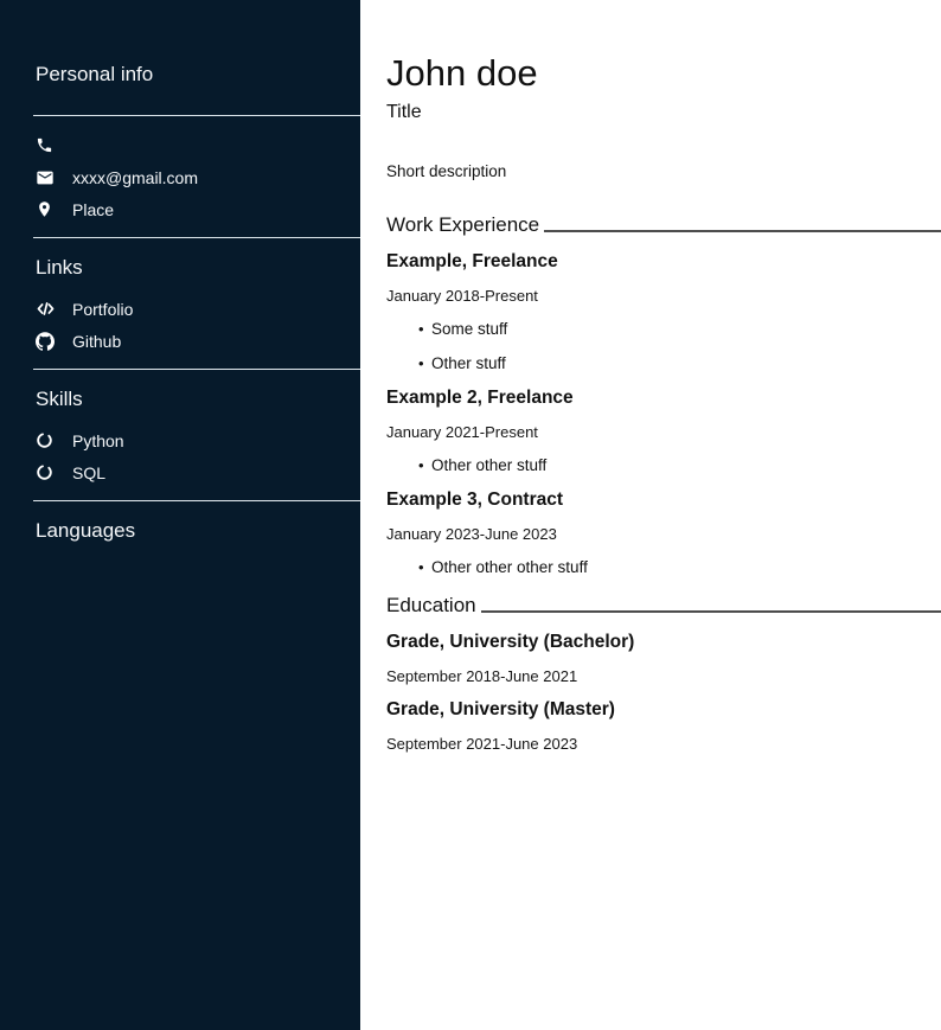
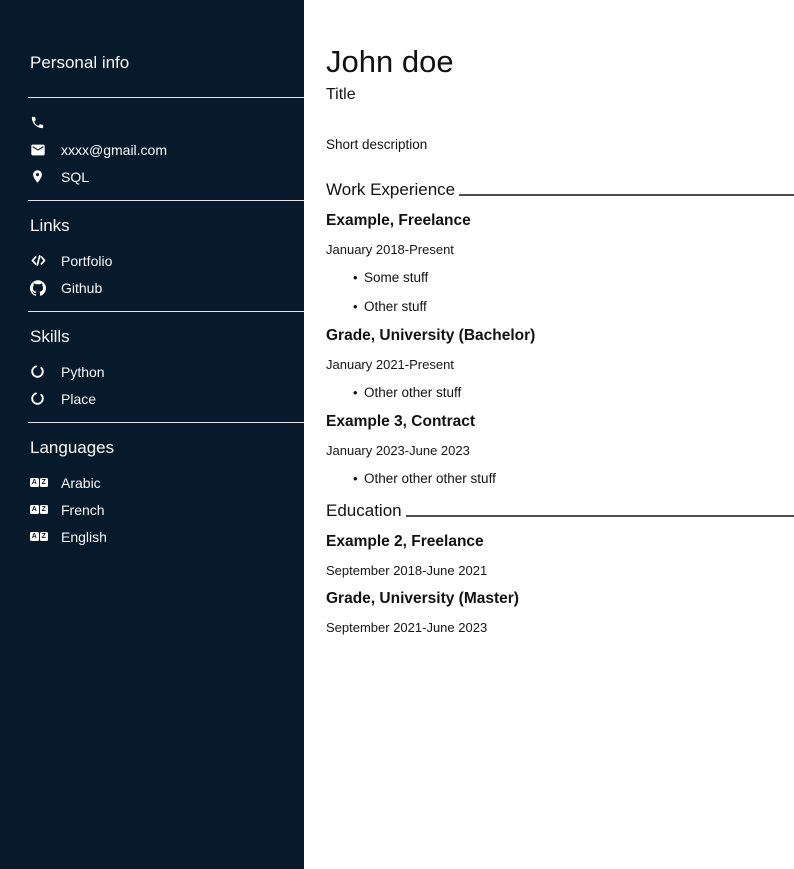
  Personal info
  xxxx@gmail.com
- Place
+ SQL
  Links
  Portfolio
  Github
  Skills
  Python
- SQL
+ Place
  Languages
+ Arabic
+ French
+ English
  John doe
  Title
  Short description
  Work Experience
  Example, Freelance
  January 2018-Present
  Some stuff
  Other stuff
- Example 2, Freelance
+ Grade, University (Bachelor)
  January 2021-Present
  Other other stuff
  Example 3, Contract
  January 2023-June 2023
  Other other other stuff
  Education
- Grade, University (Bachelor)
+ Example 2, Freelance
  September 2018-June 2021
  Grade, University (Master)
  September 2021-June 2023
